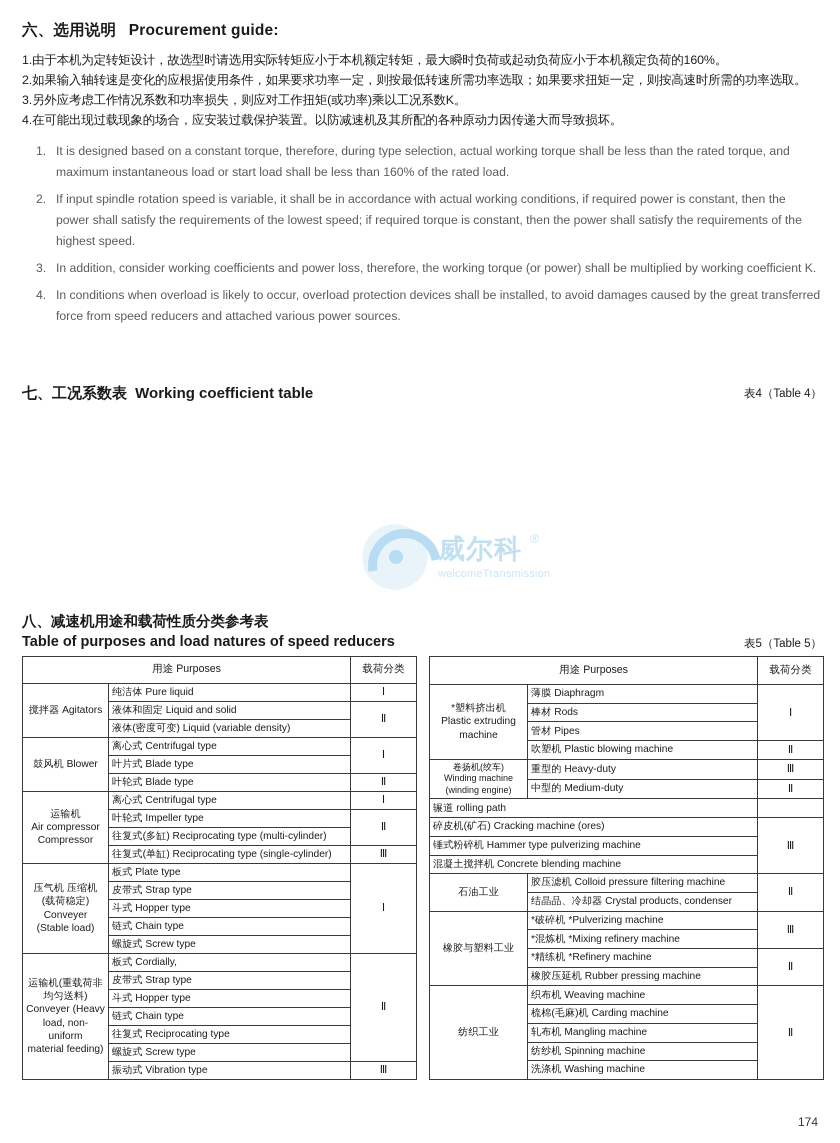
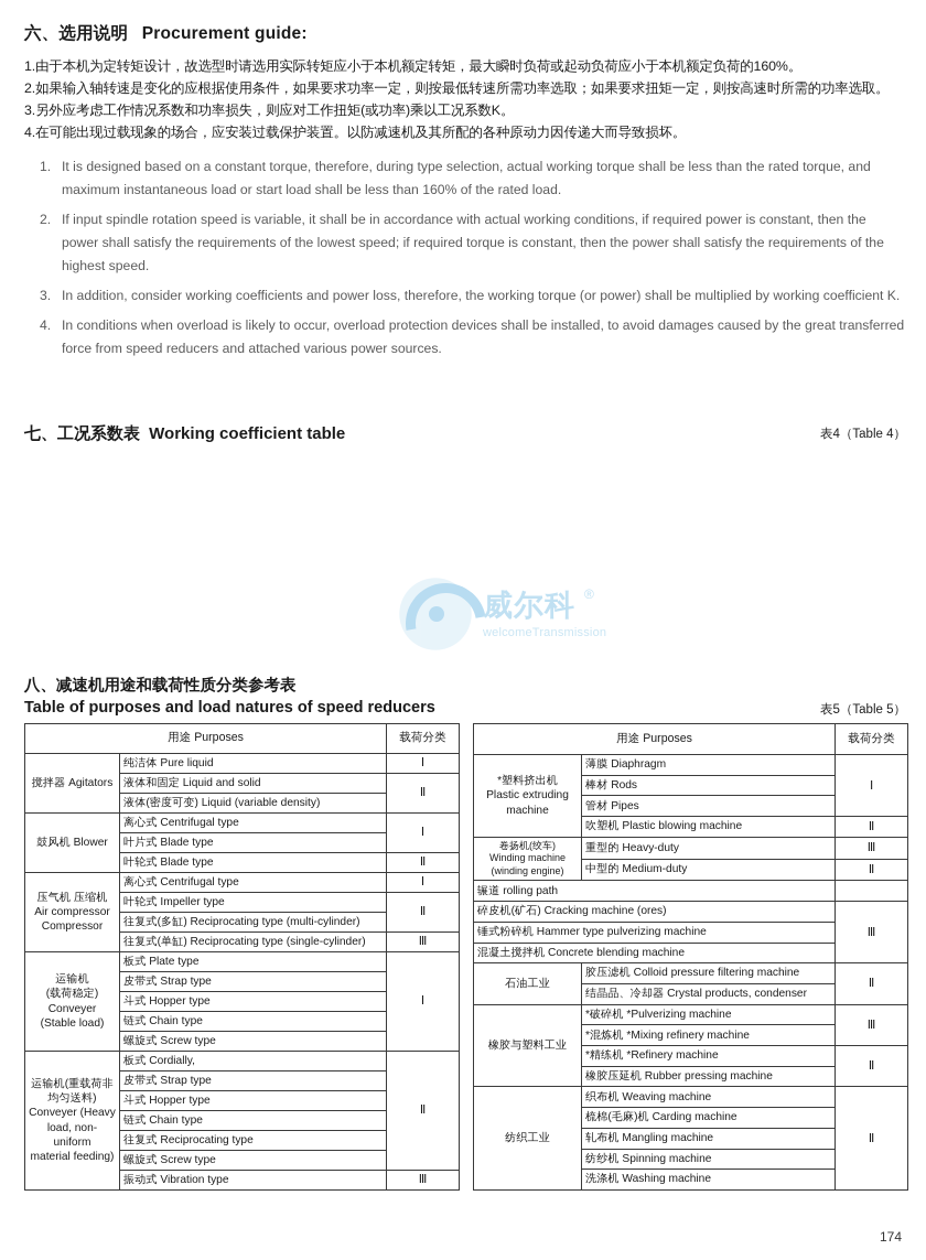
  六、选用说明 Procurement guide:
  1.由于本机为定转矩设计，故选型时请选用实际转矩应小于本机额定转矩，最大瞬时负荷或起动负荷应小于本机额定负荷的160%。
  2.如果输入轴转速是变化的应根据使用条件，如果要求功率一定，则按最低转速所需功率选取；如果要求扭矩一定，则按高速时所需的功率选取。
  3.另外应考虑工作情况系数和功率损失，则应对工作扭矩(或功率)乘以工况系数K。
  4.在可能出现过载现象的场合，应安装过载保护装置。以防减速机及其所配的各种原动力因传递大而导致损坏。
  1.
  It is designed based on a constant torque, therefore, during type selection, actual working torque shall be less than the rated torque, and maximum instantaneous load or start load shall be less than 160% of the rated load.
  2.
  If input spindle rotation speed is variable, it shall be in accordance with actual working conditions, if required power is constant, then the power shall satisfy the requirements of the lowest speed; if required torque is constant, then the power shall satisfy the requirements of the highest speed.
  3.
  In addition, consider working coefficients and power loss, therefore, the working torque (or power) shall be multiplied by working coefficient K.
  4.
  In conditions when overload is likely to occur, overload protection devices shall be installed, to avoid damages caused by the great transferred force from speed reducers and attached various power sources.
  七、工况系数表 Working coefficient table
  表4（Table 4）
  威尔科
  ®
  welcomeTransmission
  八、减速机用途和载荷性质分类参考表
  Table of purposes and load natures of speed reducers
  表5（Table 5）
  用途 Purposes	载荷分类
  搅拌器 Agitators	纯洁体 Pure liquid	Ⅰ
  液体和固定 Liquid and solid	Ⅱ
  液体(密度可变) Liquid (variable density)
  鼓风机 Blower	离心式 Centrifugal type	Ⅰ
  叶片式 Blade type
  叶轮式 Blade type	Ⅱ
- 运输机 Air compressor Compressor	离心式 Centrifugal type	Ⅰ
+ 压气机 压缩机 Air compressor Compressor	离心式 Centrifugal type	Ⅰ
  叶轮式 Impeller type	Ⅱ
  往复式(多缸) Reciprocating type (multi-cylinder)
  往复式(单缸) Reciprocating type (single-cylinder)	Ⅲ
- 压气机 压缩机 (载荷稳定) Conveyer (Stable load)	板式 Plate type	Ⅰ
+ 运输机 (载荷稳定) Conveyer (Stable load)	板式 Plate type	Ⅰ
  皮带式 Strap type
  斗式 Hopper type
  链式 Chain type
  螺旋式 Screw type
  运输机(重载荷非 均匀送料) Conveyer (Heavy load, non-uniform material feeding)	板式 Cordially,	Ⅱ
  皮带式 Strap type
  斗式 Hopper type
  链式 Chain type
  往复式 Reciprocating type
  螺旋式 Screw type
  振动式 Vibration type	Ⅲ
  用途 Purposes	载荷分类
  *塑料挤出机 Plastic extruding machine	薄膜 Diaphragm	Ⅰ
  棒材 Rods
  管材 Pipes
  吹塑机 Plastic blowing machine	Ⅱ
  卷扬机(绞车) Winding machine (winding engine)	重型的 Heavy-duty	Ⅲ
  中型的 Medium-duty	Ⅱ
  辗道 rolling path
  碎皮机(矿石) Cracking machine (ores)	Ⅲ
  锤式粉碎机 Hammer type pulverizing machine
  混凝土搅拌机 Concrete blending machine
  石油工业	胶压滤机 Colloid pressure filtering machine	Ⅱ
  结晶品、冷却器 Crystal products, condenser
  橡胶与塑料工业	*破碎机 *Pulverizing machine	Ⅲ
  *混炼机 *Mixing refinery machine
  *精练机 *Refinery machine	Ⅱ
  橡胶压延机 Rubber pressing machine
  纺织工业	织布机 Weaving machine	Ⅱ
  梳棉(毛麻)机 Carding machine
  轧布机 Mangling machine
  纺纱机 Spinning machine
  洗涤机 Washing machine
  174
